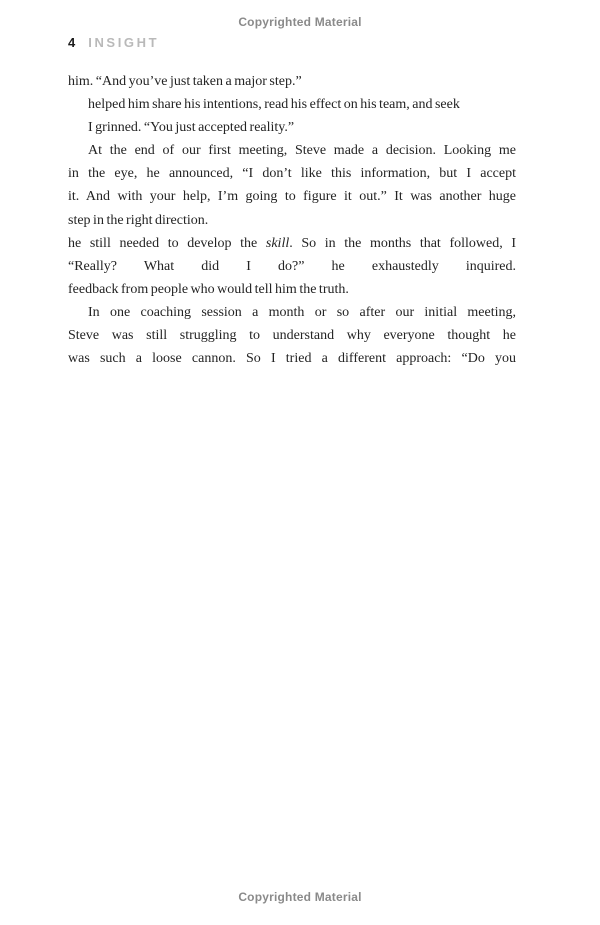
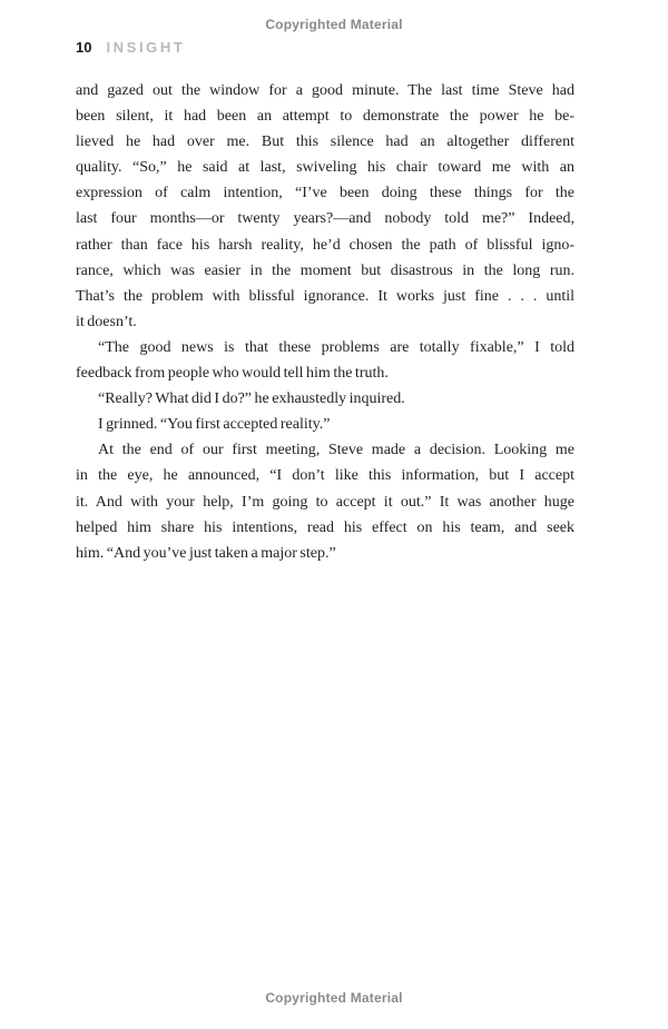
  Copyrighted Material
- 4 INSIGHT
+ 10 INSIGHT
+ and gazed out the window for a good minute. The last time Steve had
+ been silent, it had been an attempt to demonstrate the power he be-
+ lieved he had over me. But this silence had an altogether different
+ quality. “So,” he said at last, swiveling his chair toward me with an
+ expression of calm intention, “I’ve been doing these things for the
+ last four months—or twenty years?—and nobody told me?” Indeed,
+ rather than face his harsh reality, he’d chosen the path of blissful igno-
+ rance, which was easier in the moment but disastrous in the long run.
+ That’s the problem with blissful ignorance. It works just fine . . . until
+ it doesn’t.
+ “The good news is that these problems are totally fixable,” I told
- him. “And you’ve just taken a major step.”
+ feedback from people who would tell him the truth.
- helped him share his intentions, read his effect on his team, and seek
+ “Really? What did I do?” he exhaustedly inquired.
- I grinned. “You just accepted reality.”
+ I grinned. “You first accepted reality.”
  At the end of our first meeting, Steve made a decision. Looking me
  in the eye, he announced, “I don’t like this information, but I accept
- it. And with your help, I’m going to figure it out.” It was another huge
+ it. And with your help, I’m going to accept it out.” It was another huge
- step in the right direction.
- he still needed to develop the skill. So in the months that followed, I
- “Really? What did I do?” he exhaustedly inquired.
+ helped him share his intentions, read his effect on his team, and seek
- feedback from people who would tell him the truth.
+ him. “And you’ve just taken a major step.”
- In one coaching session a month or so after our initial meeting,
- Steve was still struggling to understand why everyone thought he
- was such a loose cannon. So I tried a different approach: “Do you
  Copyrighted Material
